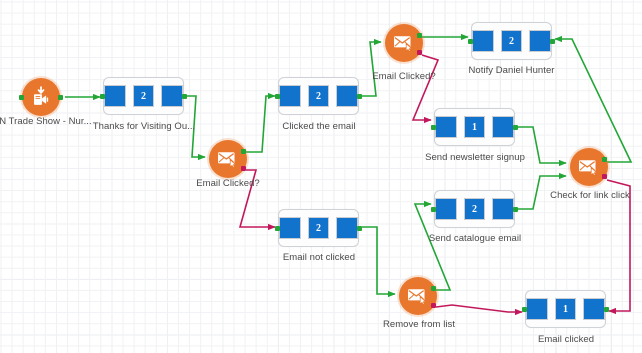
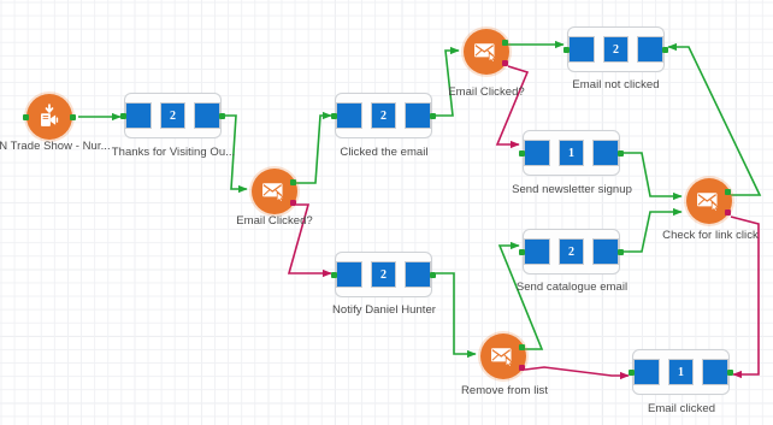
  N Trade Show - Nur...
  2
  Thanks for Visiting Ou...
  Email Clicked?
  2
  Clicked the email
  Email Clicked?
  2
- Notify Daniel Hunter
+ Email not clicked
  1
  Send newsletter signup
  2
  Send catalogue email
  2
- Email not clicked
+ Notify Daniel Hunter
  Remove from list
  Check for link click
  1
  Email clicked
